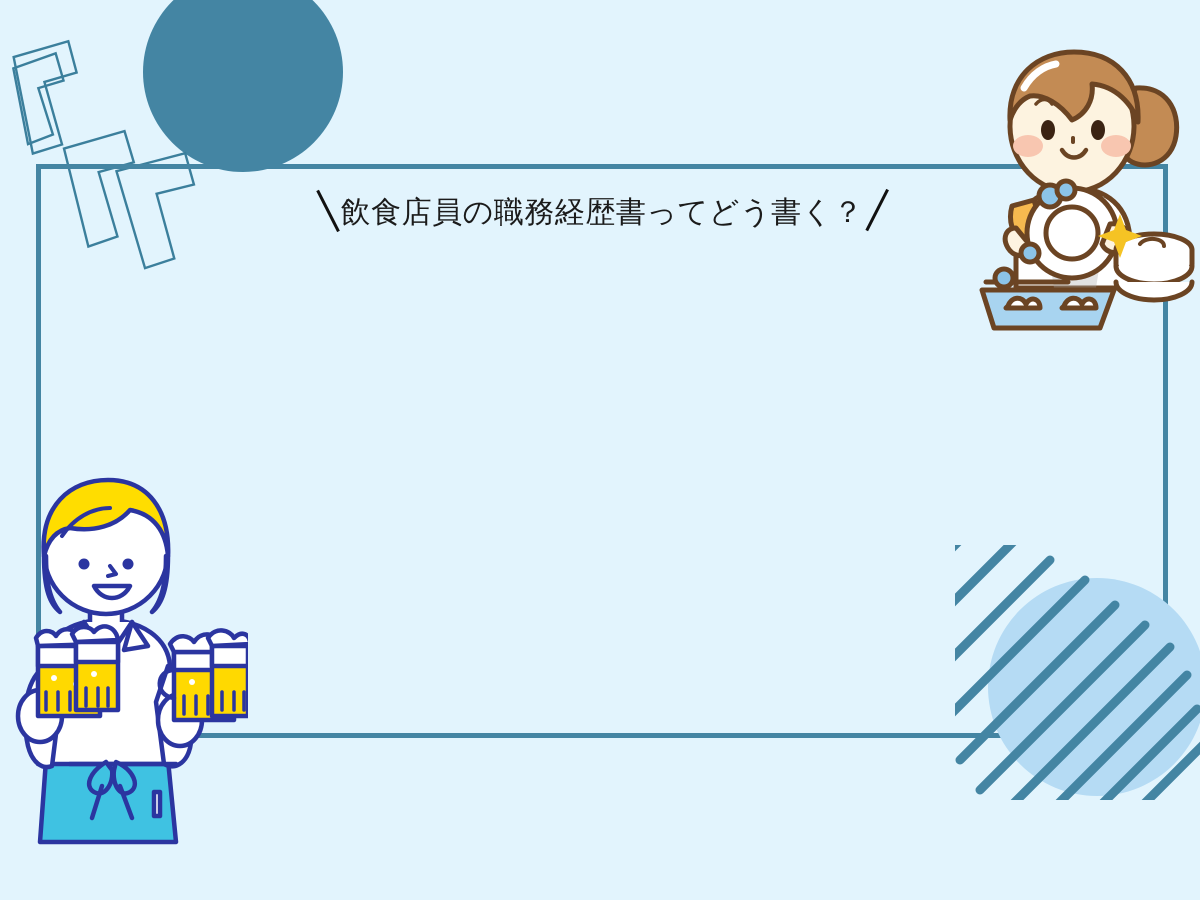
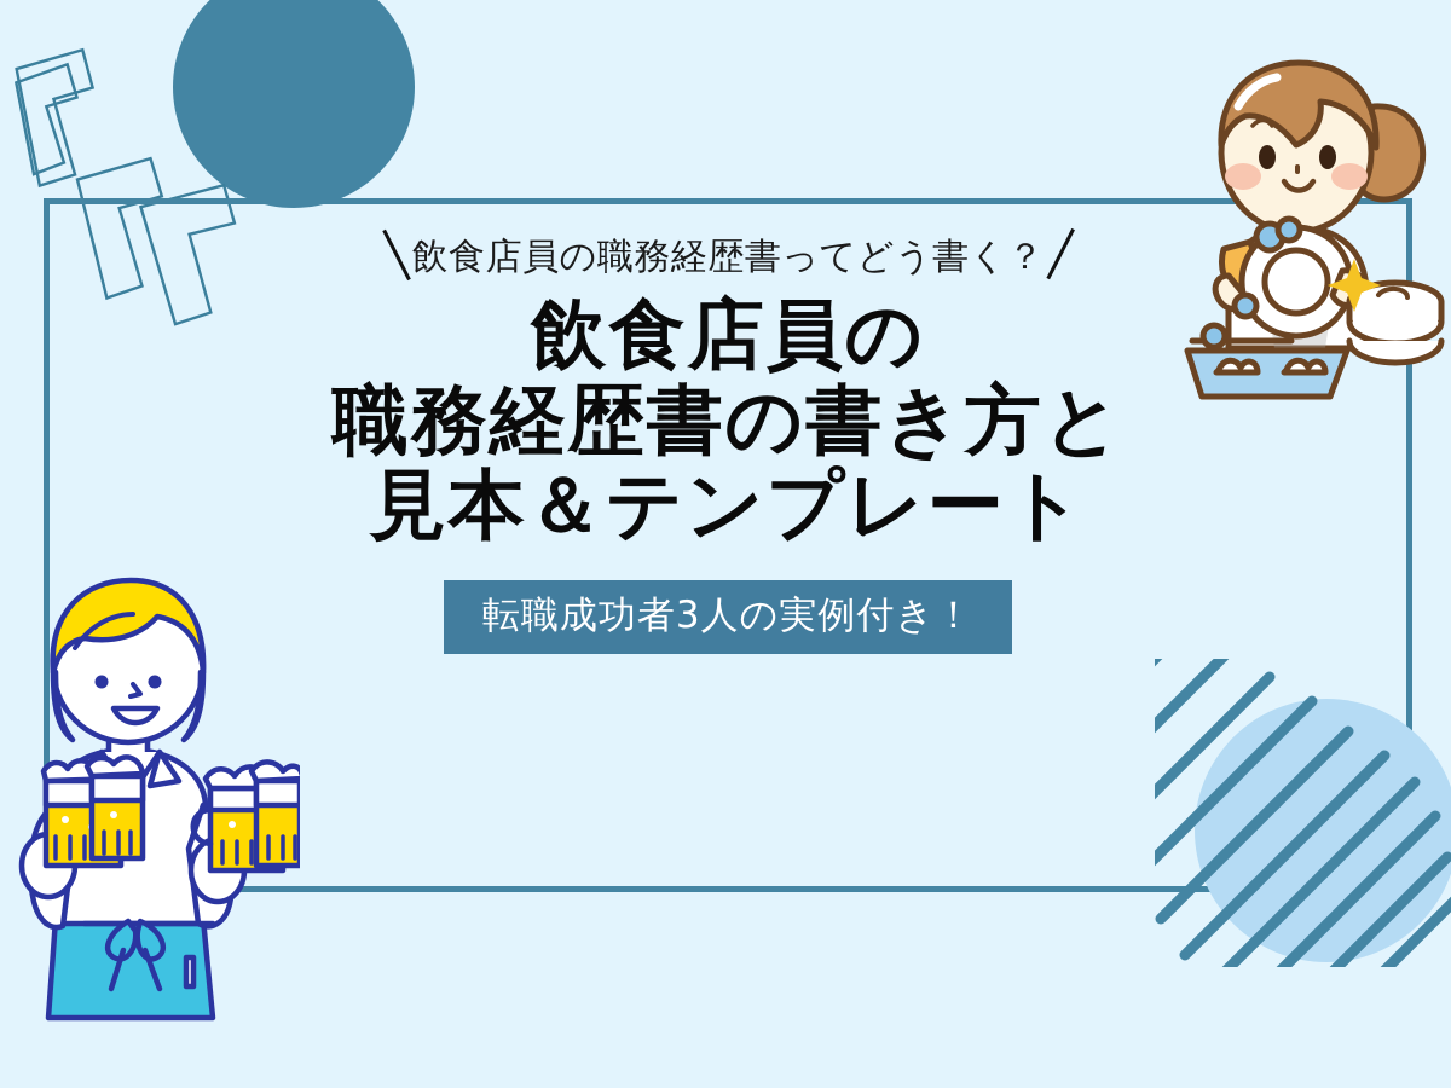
  飲食店員の職務経歴書ってどう書く？
+ 飲食店員の
+ 職務経歴書の書き方と
+ 見本＆テンプレート
+ 転職成功者3人の実例付き！
